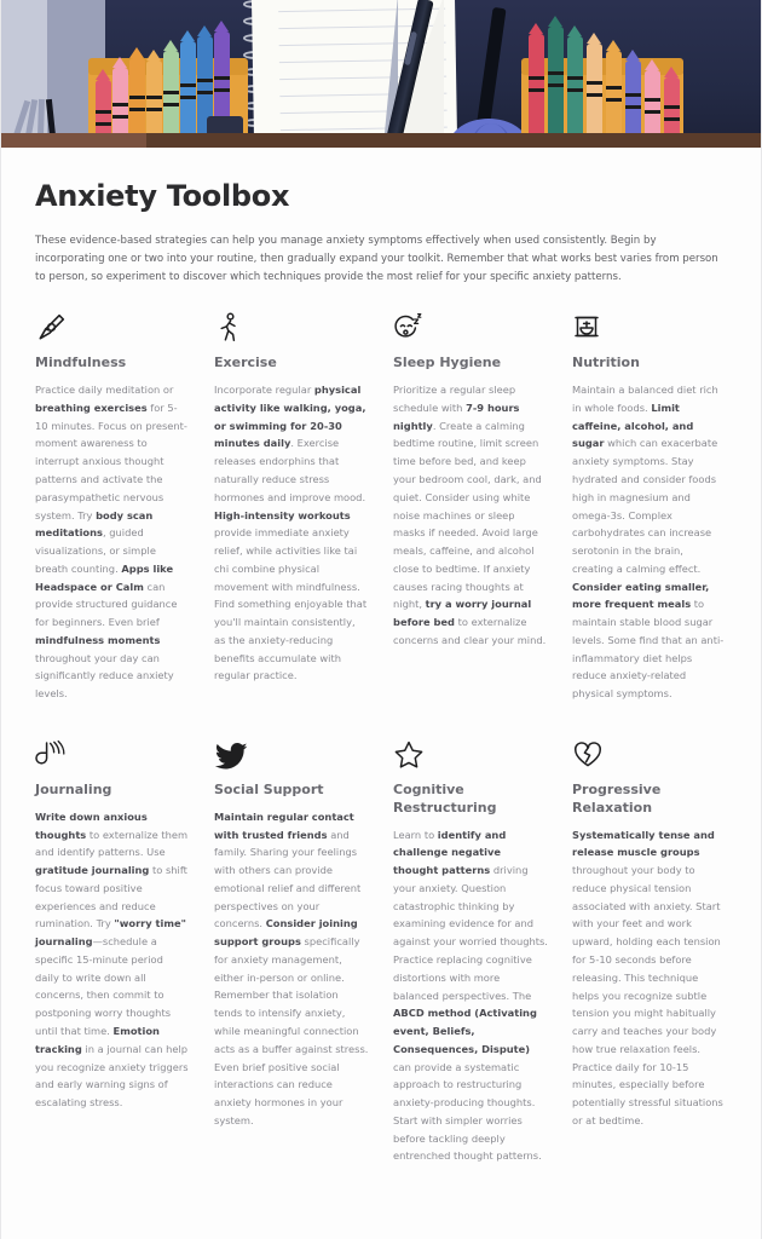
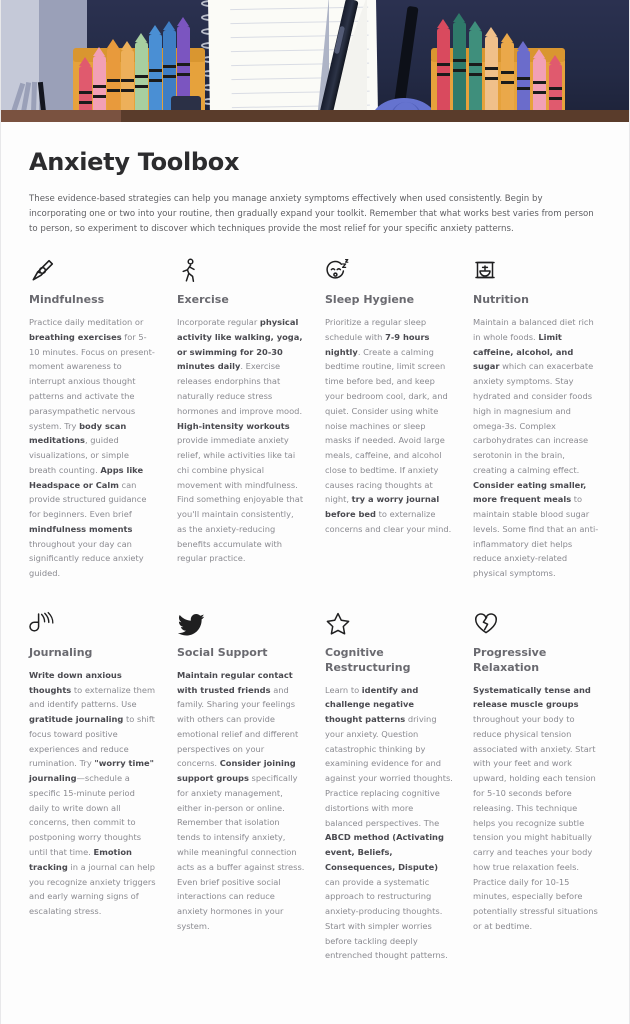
  Anxiety Toolbox
  These evidence-based strategies can help you manage anxiety symptoms effectively when used consistently. Begin by incorporating one or two into your routine, then gradually expand your toolkit. Remember that what works best varies from person to person, so experiment to discover which techniques provide the most relief for your specific anxiety patterns.
  Mindfulness
- Practice daily meditation or breathing exercises for 5-10 minutes. Focus on present-moment awareness to interrupt anxious thought patterns and activate the parasympathetic nervous system. Try body scan meditations, guided visualizations, or simple breath counting. Apps like Headspace or Calm can provide structured guidance for beginners. Even brief mindfulness moments throughout your day can significantly reduce anxiety levels.
+ Practice daily meditation or breathing exercises for 5-10 minutes. Focus on present-moment awareness to interrupt anxious thought patterns and activate the parasympathetic nervous system. Try body scan meditations, guided visualizations, or simple breath counting. Apps like Headspace or Calm can provide structured guidance for beginners. Even brief mindfulness moments throughout your day can significantly reduce anxiety guided.
  Exercise
  Incorporate regular physical activity like walking, yoga, or swimming for 20-30 minutes daily. Exercise releases endorphins that naturally reduce stress hormones and improve mood. High-intensity workouts provide immediate anxiety relief, while activities like tai chi combine physical movement with mindfulness. Find something enjoyable that you'll maintain consistently, as the anxiety-reducing benefits accumulate with regular practice.
  Sleep Hygiene
  Prioritize a regular sleep schedule with 7-9 hours nightly. Create a calming bedtime routine, limit screen time before bed, and keep your bedroom cool, dark, and quiet. Consider using white noise machines or sleep masks if needed. Avoid large meals, caffeine, and alcohol close to bedtime. If anxiety causes racing thoughts at night, try a worry journal before bed to externalize concerns and clear your mind.
  Nutrition
  Maintain a balanced diet rich in whole foods. Limit caffeine, alcohol, and sugar which can exacerbate anxiety symptoms. Stay hydrated and consider foods high in magnesium and omega-3s. Complex carbohydrates can increase serotonin in the brain, creating a calming effect. Consider eating smaller, more frequent meals to maintain stable blood sugar levels. Some find that an anti-inflammatory diet helps reduce anxiety-related physical symptoms.
  Journaling
  Write down anxious thoughts to externalize them and identify patterns. Use gratitude journaling to shift focus toward positive experiences and reduce rumination. Try "worry time" journaling—schedule a specific 15-minute period daily to write down all concerns, then commit to postponing worry thoughts until that time. Emotion tracking in a journal can help you recognize anxiety triggers and early warning signs of escalating stress.
  Social Support
  Maintain regular contact with trusted friends and family. Sharing your feelings with others can provide emotional relief and different perspectives on your concerns. Consider joining support groups specifically for anxiety management, either in-person or online. Remember that isolation tends to intensify anxiety, while meaningful connection acts as a buffer against stress. Even brief positive social interactions can reduce anxiety hormones in your system.
  Cognitive Restructuring
  Learn to identify and challenge negative thought patterns driving your anxiety. Question catastrophic thinking by examining evidence for and against your worried thoughts. Practice replacing cognitive distortions with more balanced perspectives. The ABCD method (Activating event, Beliefs, Consequences, Dispute) can provide a systematic approach to restructuring anxiety-producing thoughts. Start with simpler worries before tackling deeply entrenched thought patterns.
  Progressive Relaxation
  Systematically tense and release muscle groups throughout your body to reduce physical tension associated with anxiety. Start with your feet and work upward, holding each tension for 5-10 seconds before releasing. This technique helps you recognize subtle tension you might habitually carry and teaches your body how true relaxation feels. Practice daily for 10-15 minutes, especially before potentially stressful situations or at bedtime.
